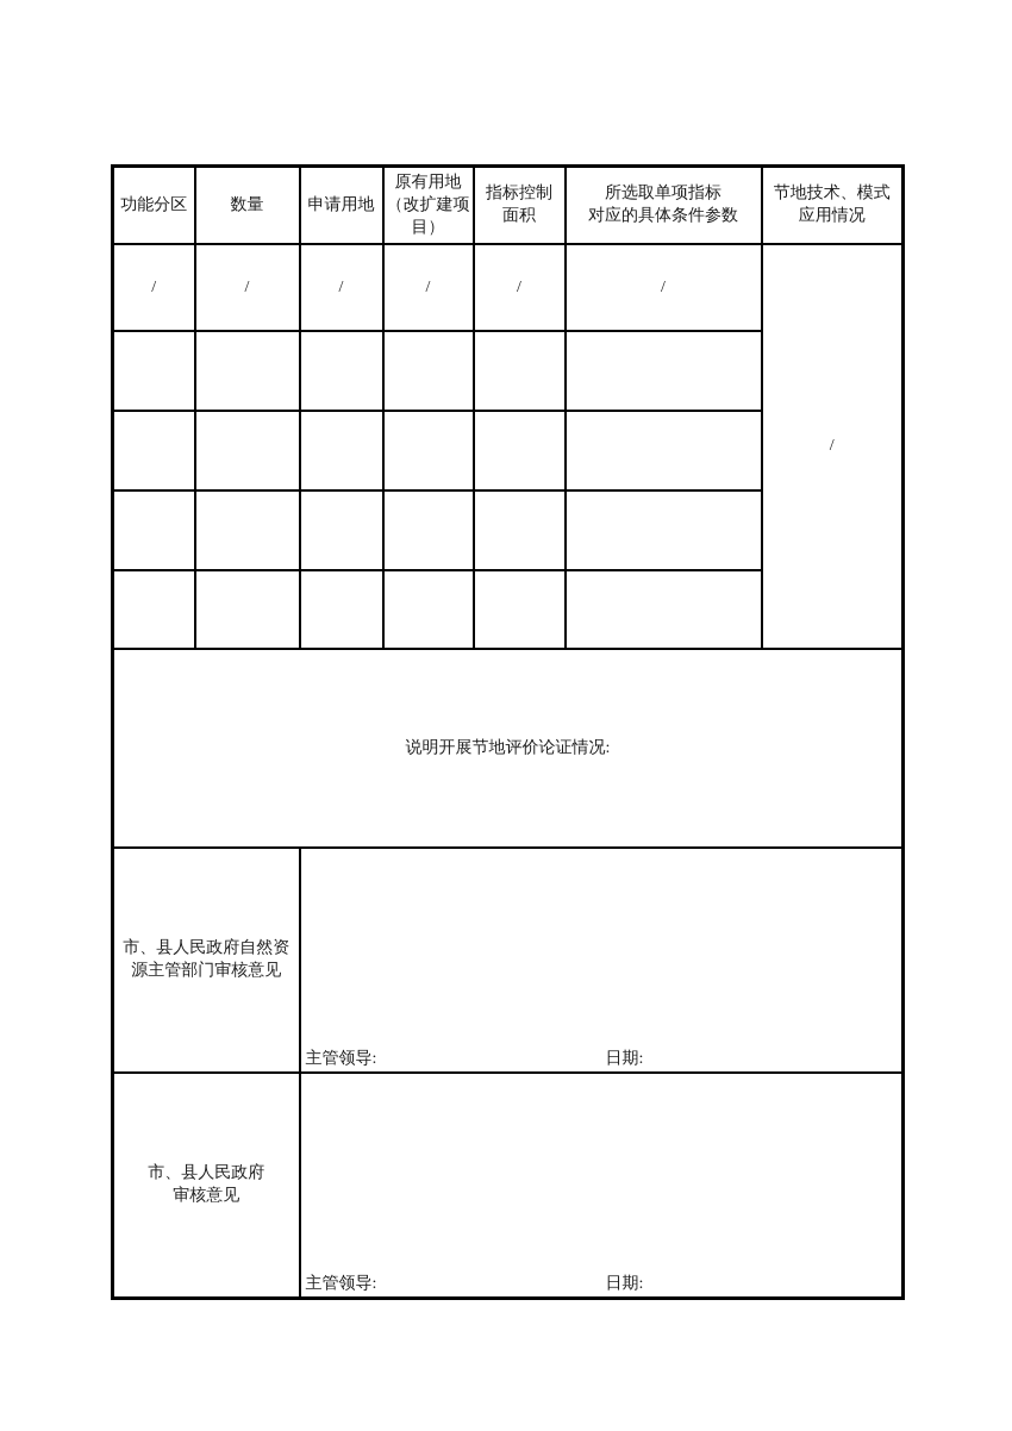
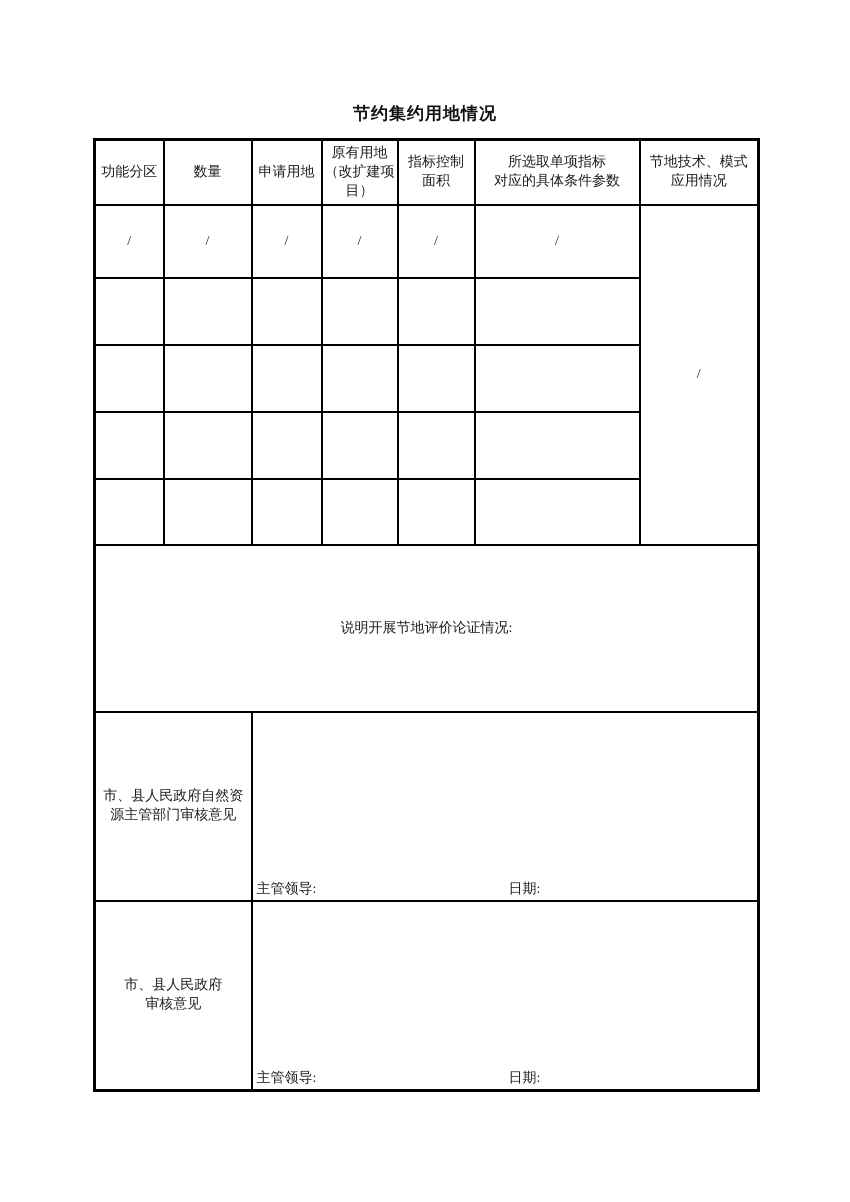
+ 节约集约用地情况
  功能分区	数量	申请用地	原有用地 （改扩建项 目）	指标控制 面积	所选取单项指标 对应的具体条件参数	节地技术、模式 应用情况
  /	/	/	/	/	/	/
  说明开展节地评价论证情况:
  市、县人民政府自然资 源主管部门审核意见	主管领导: 日期:
  市、县人民政府 审核意见	主管领导: 日期:
